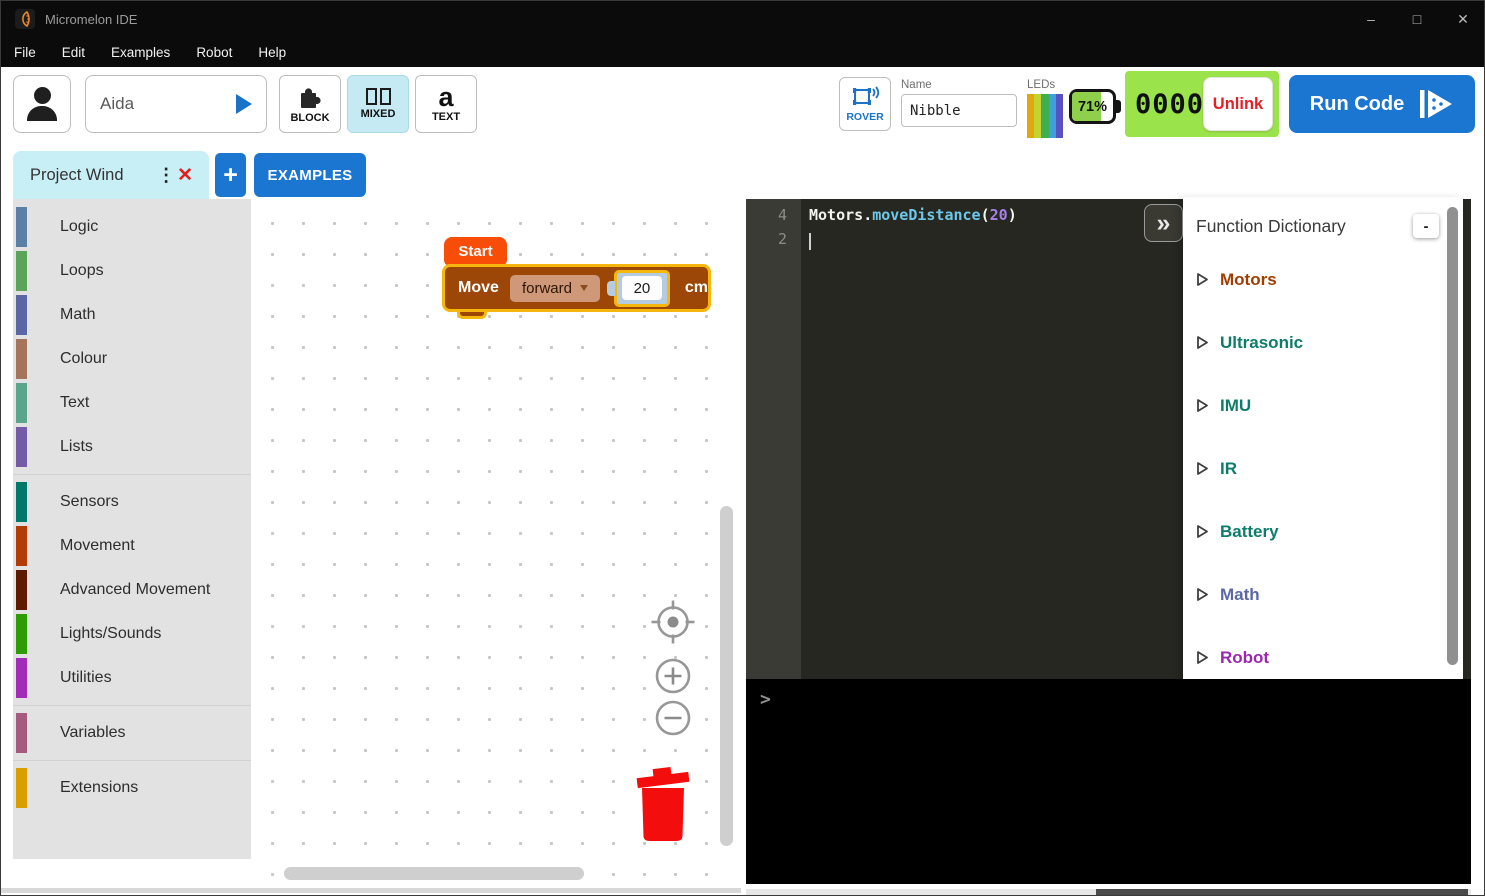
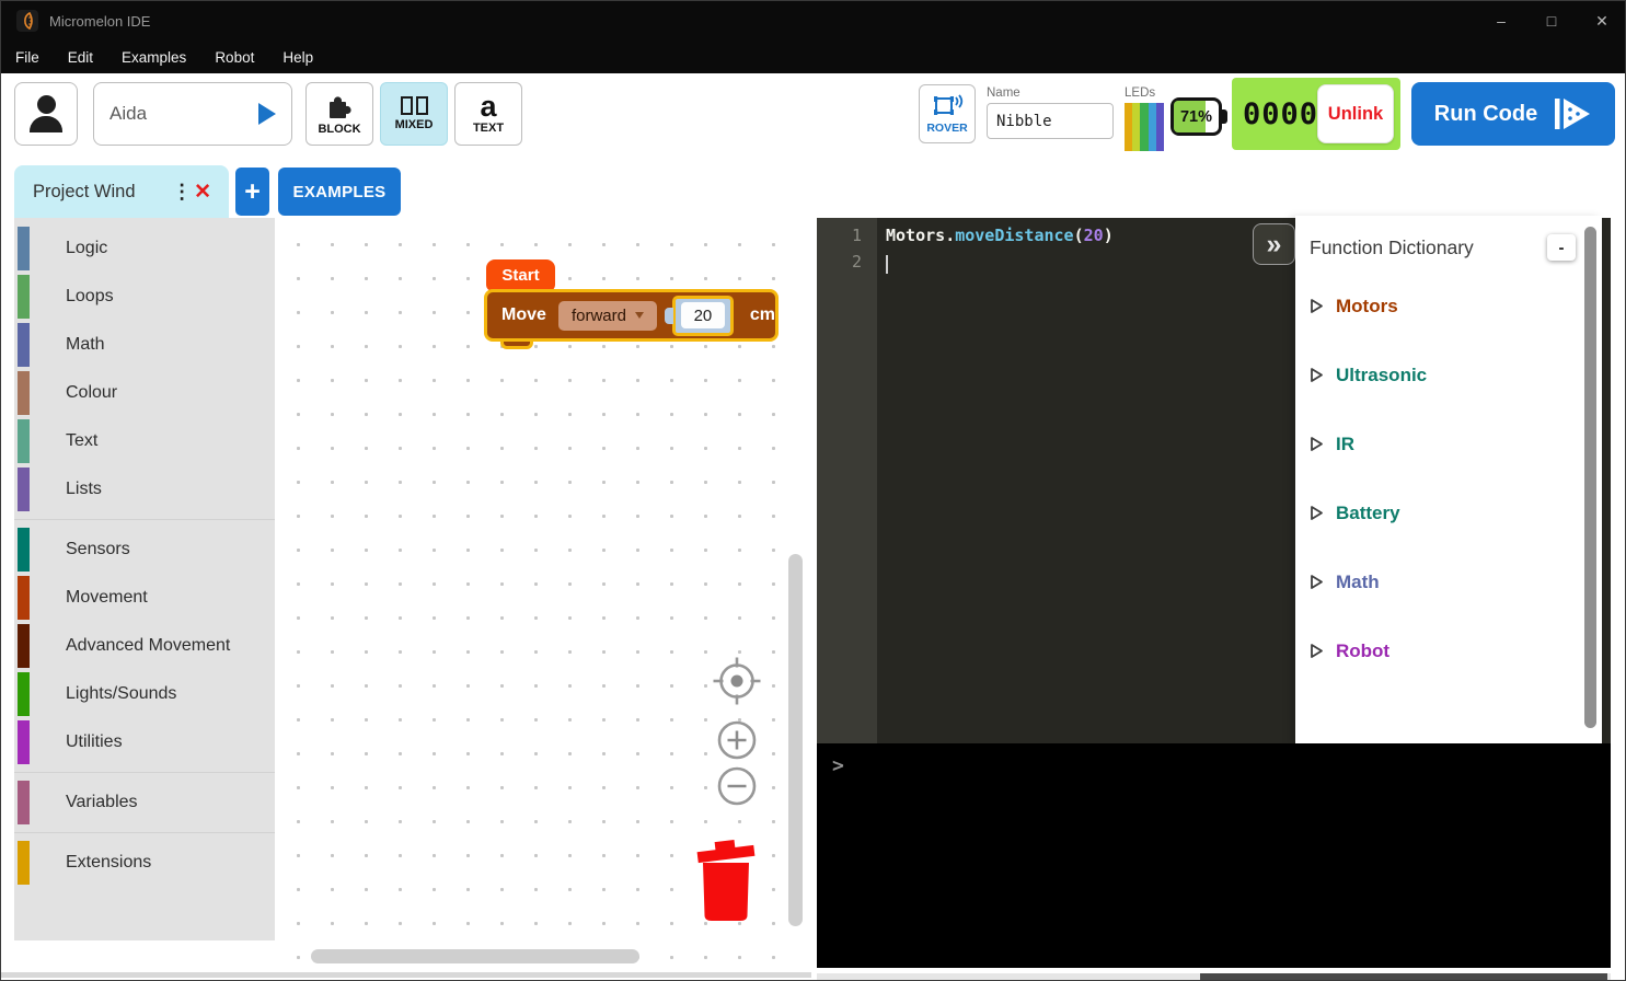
  Micromelon IDE
  –
  □
  ✕
  File
  Edit
  Examples
  Robot
  Help
  Aida
  BLOCK
  MIXED
  a
  TEXT
  ROVER
  Name
  Nibble
  LEDs
  71%
  0000
  Unlink
  Run Code
  Project Wind
  ⋮
  ✕
  +
  EXAMPLES
  Logic
  Loops
  Math
  Colour
  Text
  Lists
  Sensors
  Movement
  Advanced Movement
  Lights/Sounds
  Utilities
  Variables
  Extensions
  Start
  Move
  forward
  20
  cm
- 4
+ 1
  Motors.moveDistance(20)
  2
  »
  Function Dictionary
  -
  Motors
  Ultrasonic
- IMU
  IR
  Battery
  Math
  Robot
  >
